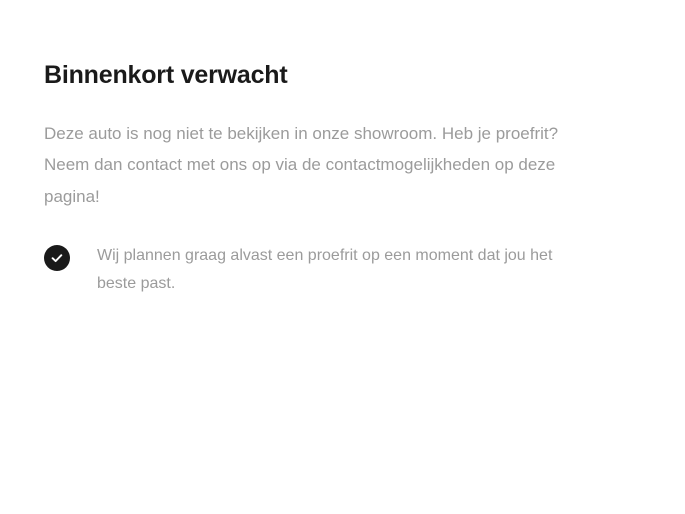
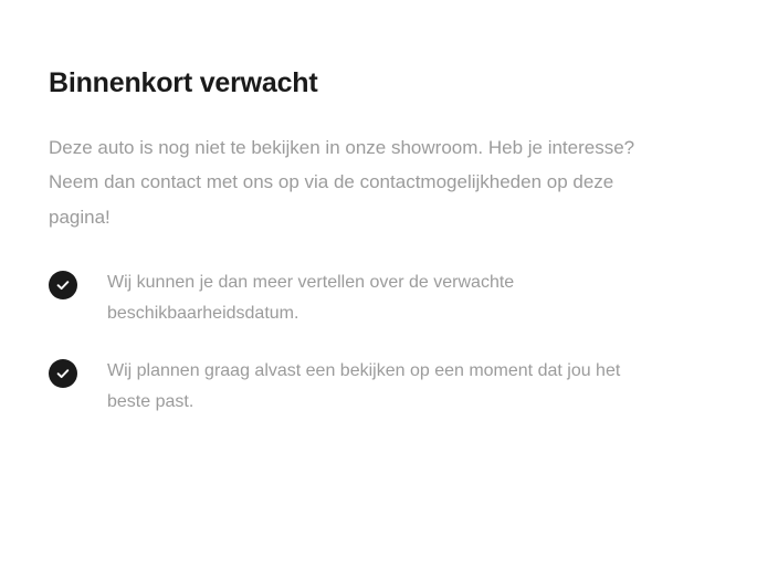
  Binnenkort verwacht
- Deze auto is nog niet te bekijken in onze showroom. Heb je proefrit? Neem dan contact met ons op via de contactmogelijkheden op deze pagina!
+ Deze auto is nog niet te bekijken in onze showroom. Heb je interesse? Neem dan contact met ons op via de contactmogelijkheden op deze pagina!
+ Wij kunnen je dan meer vertellen over de verwachte beschikbaarheidsdatum.
- Wij plannen graag alvast een proefrit op een moment dat jou het beste past.
+ Wij plannen graag alvast een bekijken op een moment dat jou het beste past.
